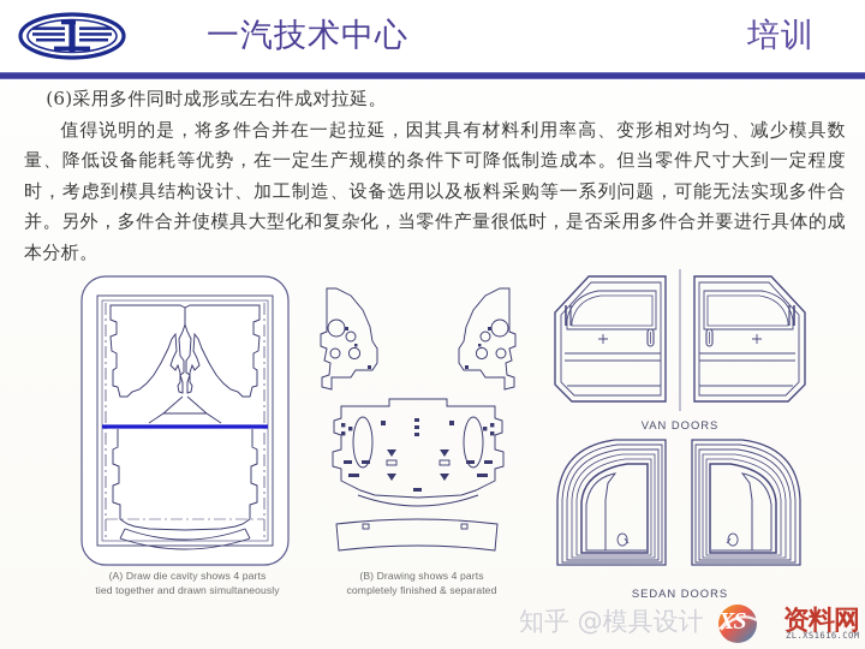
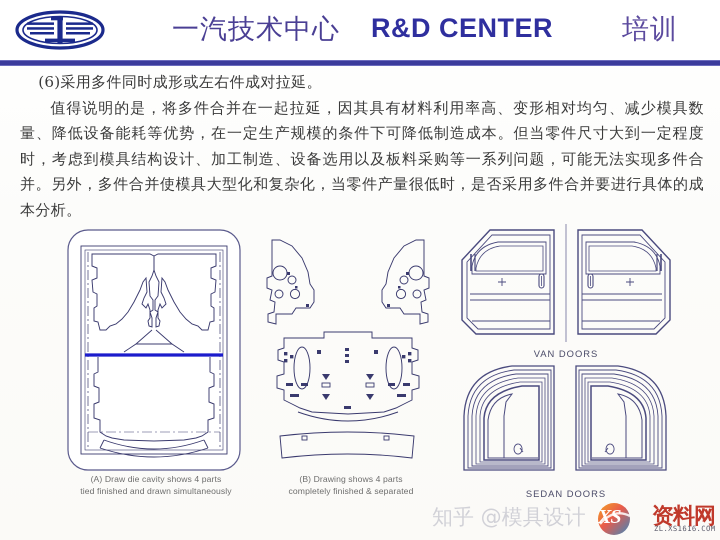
  一汽技术中心
+ R&D CENTER
  培训
  (6)采用多件同时成形或左右件成对拉延。
  值得说明的是，将多件合并在一起拉延，因其具有材料利用率高、变形相对均匀、减少模具数量、降低设备能耗等优势，在一定生产规模的条件下可降低制造成本。但当零件尺寸大到一定程度时，考虑到模具结构设计、加工制造、设备选用以及板料采购等一系列问题，可能无法实现多件合并。另外，多件合并使模具大型化和复杂化，当零件产量很低时，是否采用多件合并要进行具体的成本分析。
  (A) Draw die cavity shows 4 parts
- tied together and drawn simultaneously
+ tied finished and drawn simultaneously
  (B) Drawing shows 4 parts
  completely finished & separated
  VAN DOORS
  SEDAN DOORS
  知乎 @模具设计
  XS
  资料网
  ZL.XS1616.COM
